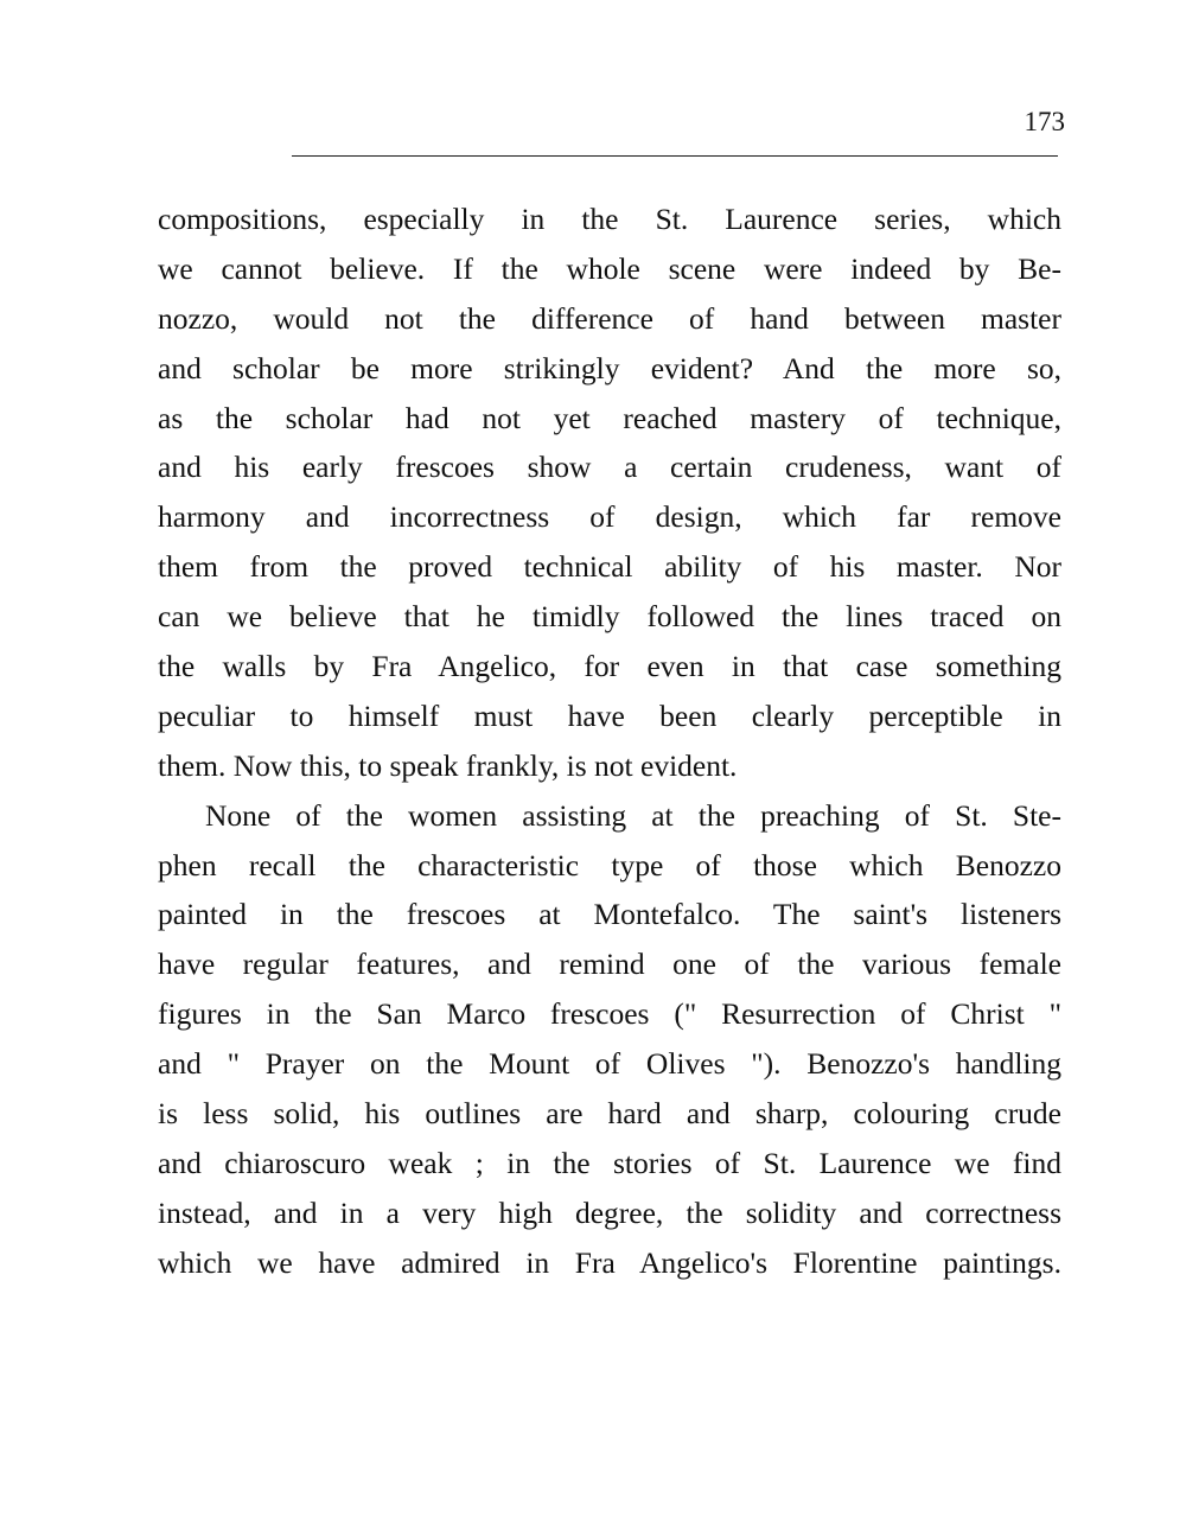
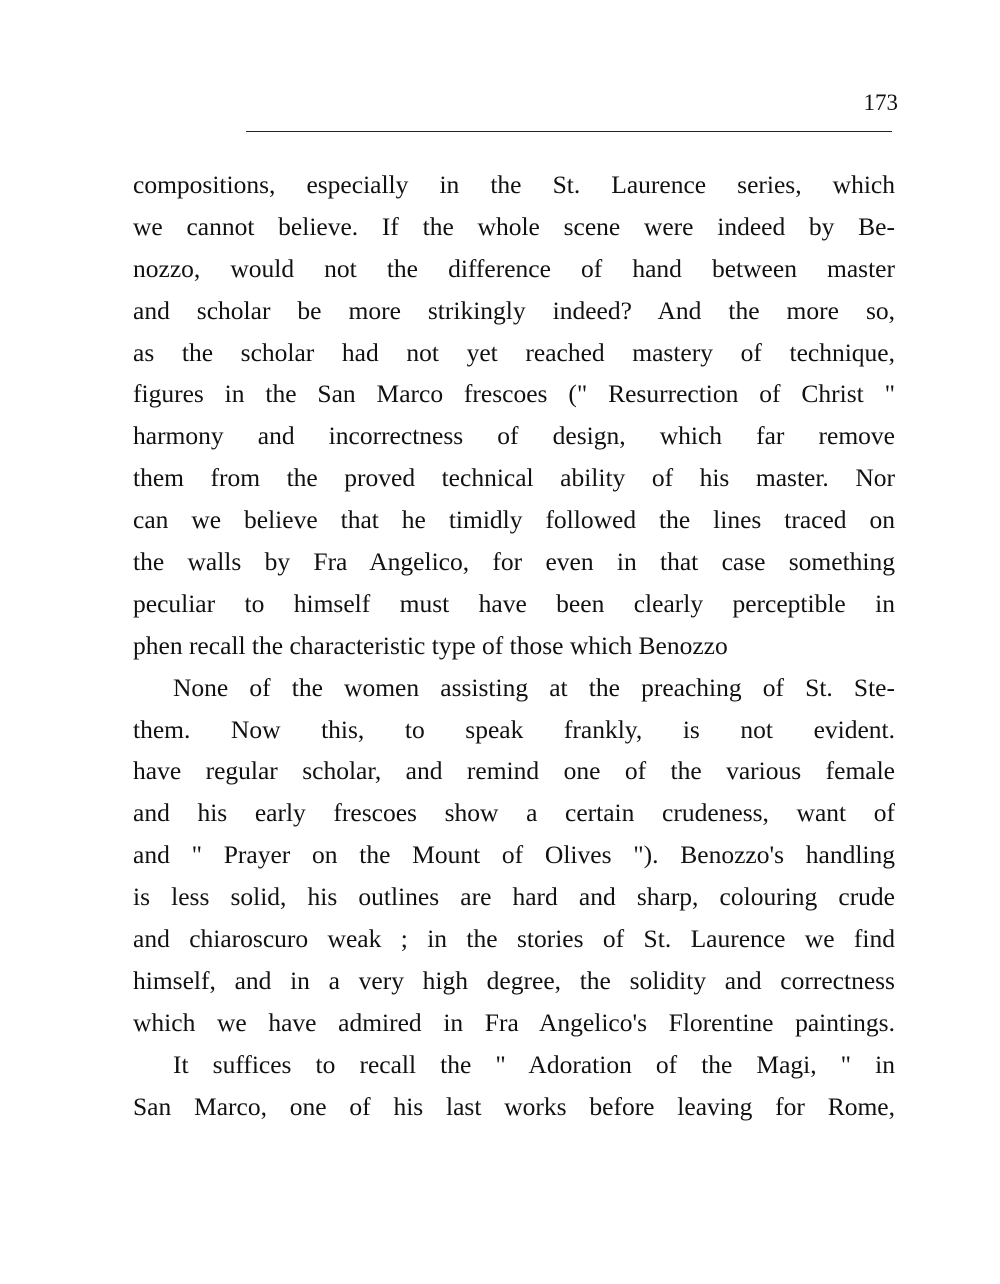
  173
  compositions, especially in the St. Laurence series, which
  we cannot believe. If the whole scene were indeed by Be-
  nozzo, would not the difference of hand between master
- and scholar be more strikingly evident? And the more so,
+ and scholar be more strikingly indeed? And the more so,
  as the scholar had not yet reached mastery of technique,
- and his early frescoes show a certain crudeness, want of
+ figures in the San Marco frescoes (" Resurrection of Christ "
  harmony and incorrectness of design, which far remove
  them from the proved technical ability of his master. Nor
  can we believe that he timidly followed the lines traced on
  the walls by Fra Angelico, for even in that case something
  peculiar to himself must have been clearly perceptible in
- them. Now this, to speak frankly, is not evident.
+ phen recall the characteristic type of those which Benozzo
  None of the women assisting at the preaching of St. Ste-
- phen recall the characteristic type of those which Benozzo
+ them. Now this, to speak frankly, is not evident.
- painted in the frescoes at Montefalco. The saint's listeners
- have regular features, and remind one of the various female
+ have regular scholar, and remind one of the various female
- figures in the San Marco frescoes (" Resurrection of Christ "
+ and his early frescoes show a certain crudeness, want of
  and " Prayer on the Mount of Olives "). Benozzo's handling
  is less solid, his outlines are hard and sharp, colouring crude
  and chiaroscuro weak ; in the stories of St. Laurence we find
- instead, and in a very high degree, the solidity and correctness
+ himself, and in a very high degree, the solidity and correctness
  which we have admired in Fra Angelico's Florentine paintings.
+ It suffices to recall the " Adoration of the Magi, " in
+ San Marco, one of his last works before leaving for Rome,
